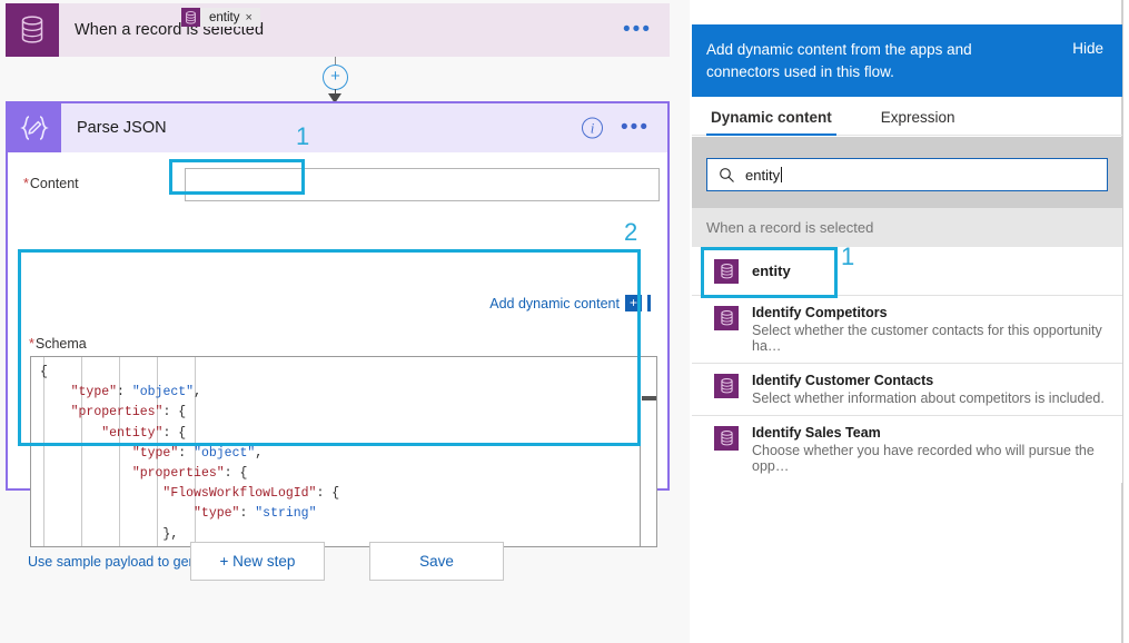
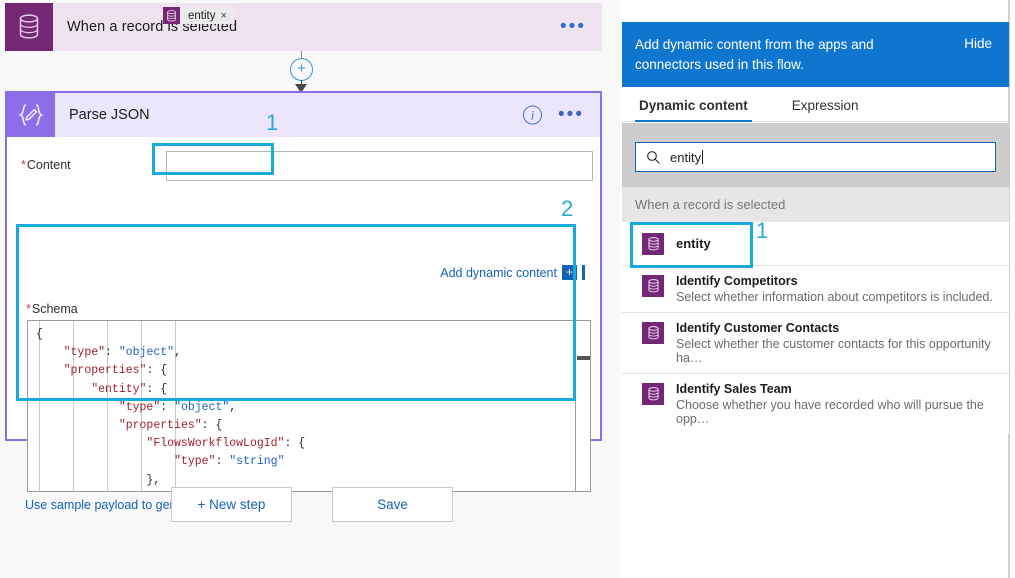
  When a record is selected
  •••
  +
  Parse JSON
  i
  •••
  *Content
  Add dynamic content
  +
  *Schema
  {
  "type": "object",
  "properties": {
  "entity": {
  "type": "object",
  "properties": {
  "FlowsWorkflowLogId": {
  "type": "string"
  },
  1
  2
  entity
  ×
  + New step
  Save
  Add dynamic content from the apps and connectors used in this flow.
  Hide
  Dynamic content
  Expression
  entity
  When a record is selected
  entity
  Identify Competitors
- Select whether the customer contacts for this opportunity ha…
+ Select whether information about competitors is included.
  Identify Customer Contacts
- Select whether information about competitors is included.
+ Select whether the customer contacts for this opportunity ha…
  Identify Sales Team
  Choose whether you have recorded who will pursue the opp…
  1
